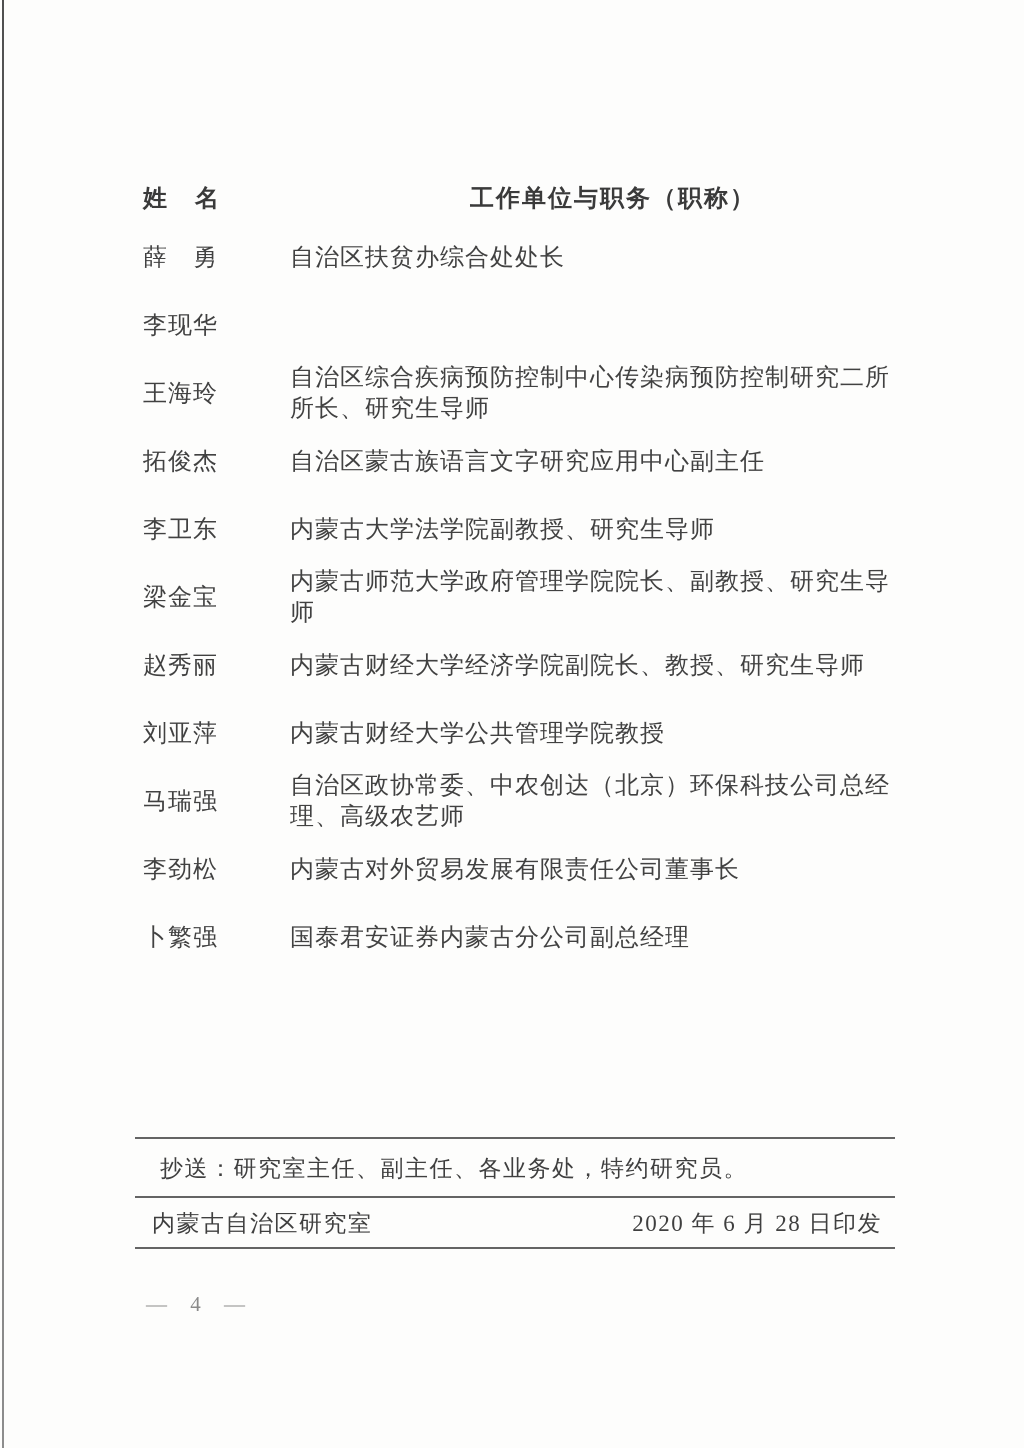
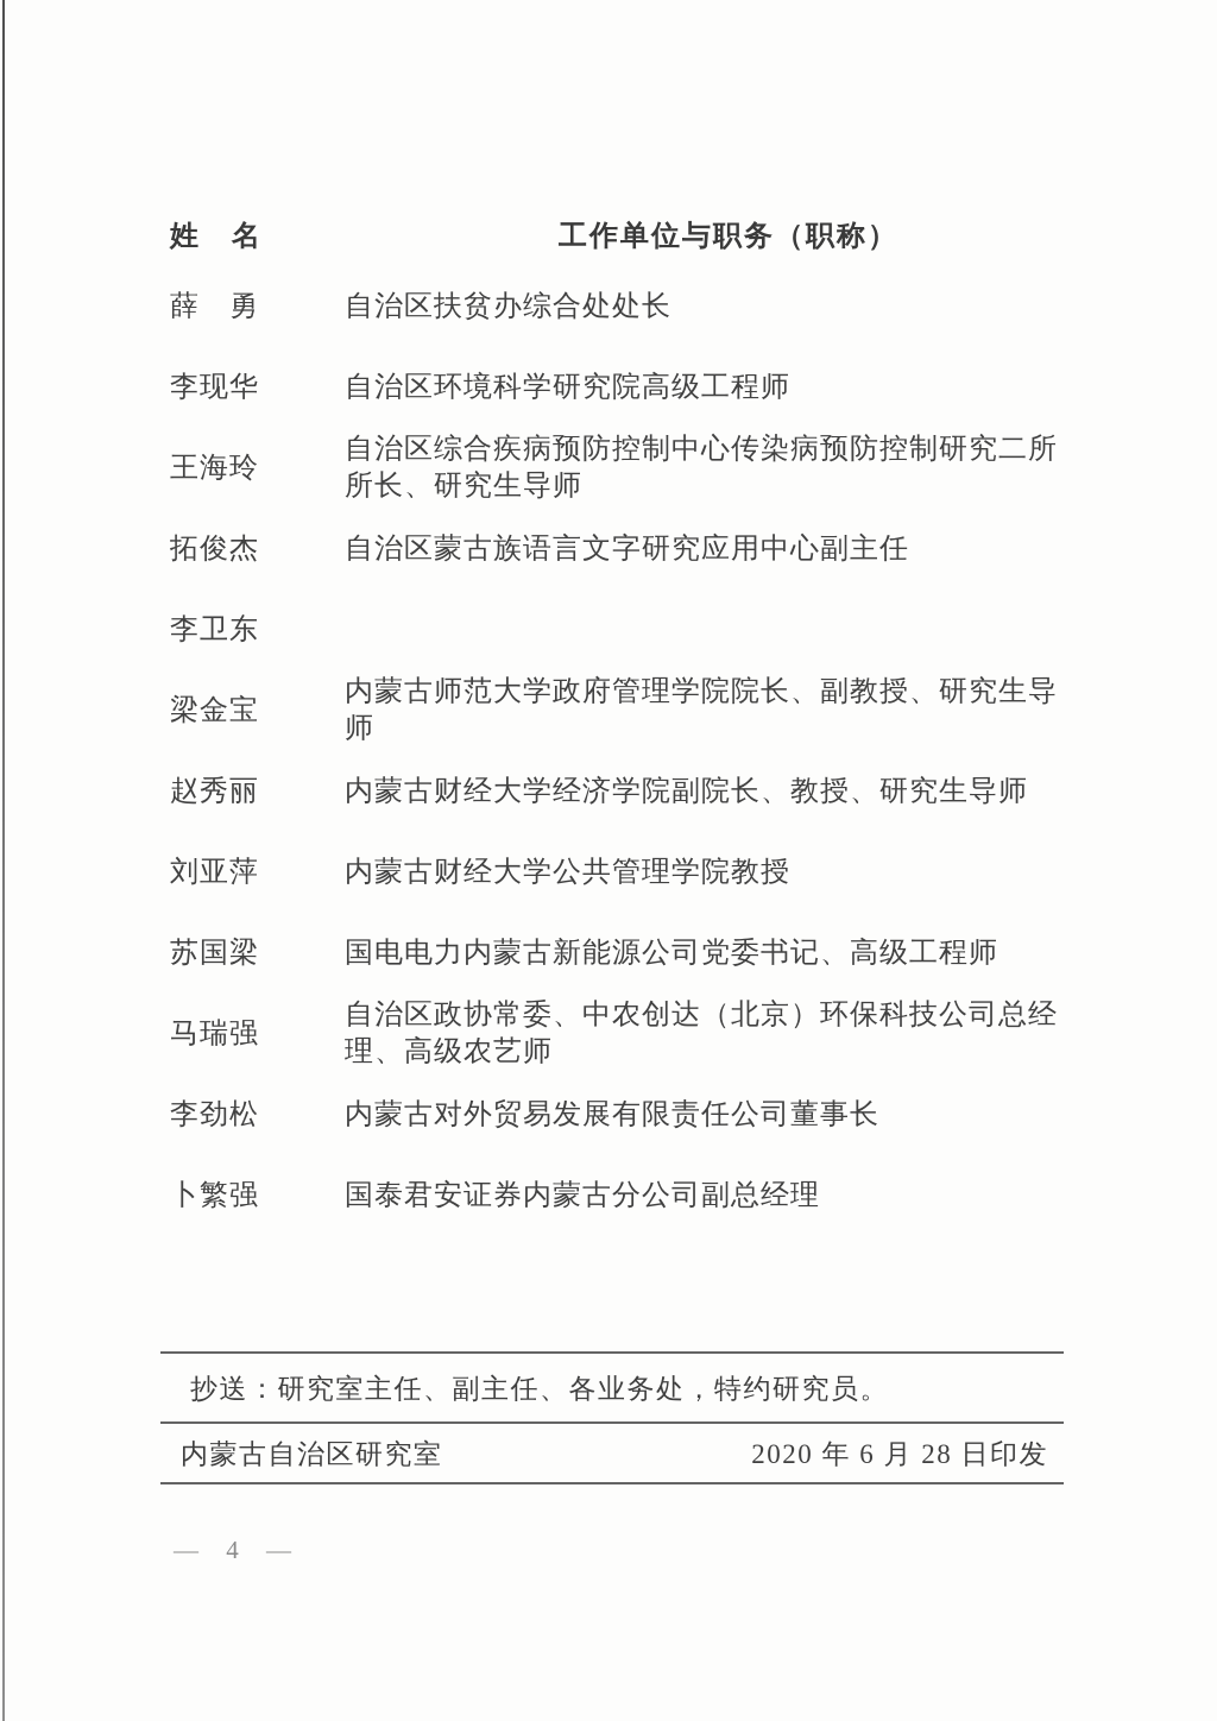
  姓 名
  工作单位与职务（职称）
  薛 勇
  自治区扶贫办综合处处长
  李现华
+ 自治区环境科学研究院高级工程师
  王海玲
  自治区综合疾病预防控制中心传染病预防控制研究二所所长、研究生导师
  拓俊杰
  自治区蒙古族语言文字研究应用中心副主任
  李卫东
- 内蒙古大学法学院副教授、研究生导师
  梁金宝
  内蒙古师范大学政府管理学院院长、副教授、研究生导师
  赵秀丽
  内蒙古财经大学经济学院副院长、教授、研究生导师
  刘亚萍
  内蒙古财经大学公共管理学院教授
+ 苏国梁
+ 国电电力内蒙古新能源公司党委书记、高级工程师
  马瑞强
  自治区政协常委、中农创达（北京）环保科技公司总经理、高级农艺师
  李劲松
  内蒙古对外贸易发展有限责任公司董事长
  卜繁强
  国泰君安证券内蒙古分公司副总经理
  抄送：研究室主任、副主任、各业务处，特约研究员。
  内蒙古自治区研究室
  2020 年 6 月 28 日印发
  — 4 —
